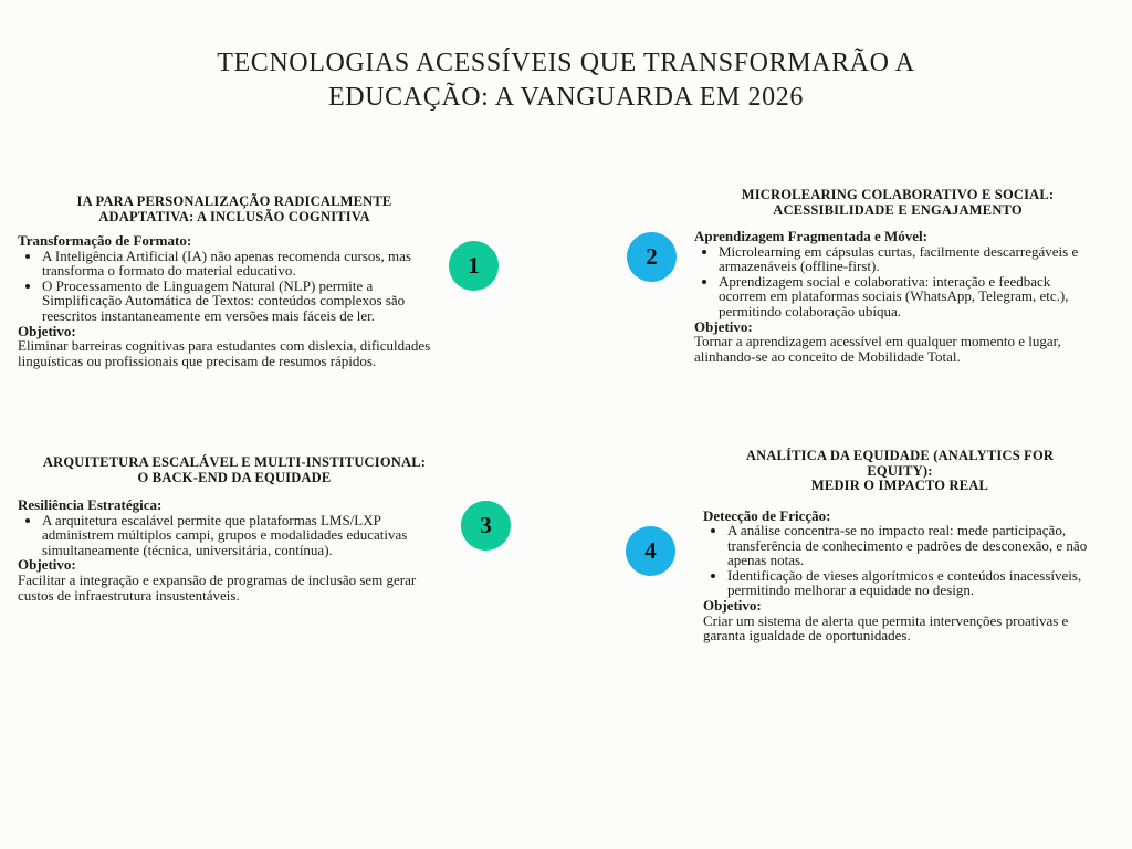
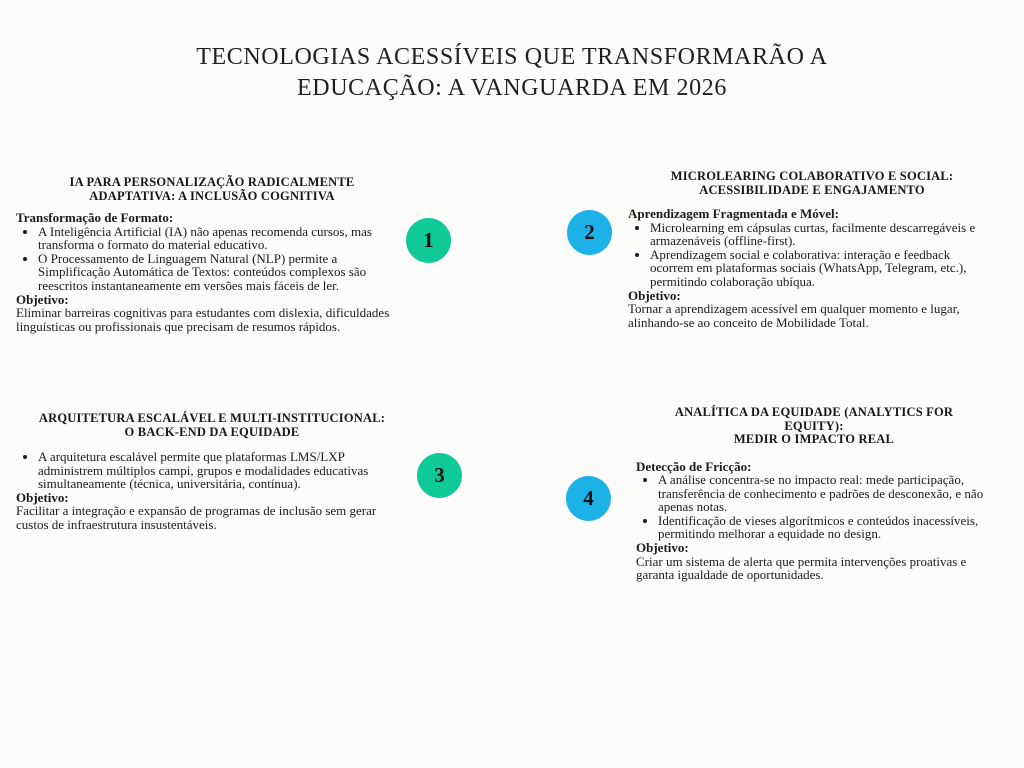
  TECNOLOGIAS ACESSÍVEIS QUE TRANSFORMARÃO A
  EDUCAÇÃO: A VANGUARDA EM 2026
  IA PARA PERSONALIZAÇÃO RADICALMENTE
  ADAPTATIVA: A INCLUSÃO COGNITIVA
  Transformação de Formato:
  A Inteligência Artificial (IA) não apenas recomenda cursos, mas transforma o formato do material educativo.
  O Processamento de Linguagem Natural (NLP) permite a Simplificação Automática de Textos: conteúdos complexos são reescritos instantaneamente em versões mais fáceis de ler.
  Objetivo:
  Eliminar barreiras cognitivas para estudantes com dislexia, dificuldades linguísticas ou profissionais que precisam de resumos rápidos.
  MICROLEARING COLABORATIVO E SOCIAL:
  ACESSIBILIDADE E ENGAJAMENTO
  Aprendizagem Fragmentada e Móvel:
  Microlearning em cápsulas curtas, facilmente descarregáveis e armazenáveis (offline-first).
  Aprendizagem social e colaborativa: interação e feedback ocorrem em plataformas sociais (WhatsApp, Telegram, etc.), permitindo colaboração ubíqua.
  Objetivo:
  Tornar a aprendizagem acessível em qualquer momento e lugar, alinhando-se ao conceito de Mobilidade Total.
  ARQUITETURA ESCALÁVEL E MULTI-INSTITUCIONAL:
  O BACK-END DA EQUIDADE
- Resiliência Estratégica:
  A arquitetura escalável permite que plataformas LMS/LXP administrem múltiplos campi, grupos e modalidades educativas simultaneamente (técnica, universitária, contínua).
  Objetivo:
  Facilitar a integração e expansão de programas de inclusão sem gerar custos de infraestrutura insustentáveis.
  ANALÍTICA DA EQUIDADE (ANALYTICS FOR
  EQUITY):
  MEDIR O IMPACTO REAL
  Detecção de Fricção:
  A análise concentra-se no impacto real: mede participação, transferência de conhecimento e padrões de desconexão, e não apenas notas.
  Identificação de vieses algorítmicos e conteúdos inacessíveis, permitindo melhorar a equidade no design.
  Objetivo:
  Criar um sistema de alerta que permita intervenções proativas e garanta igualdade de oportunidades.
  1
  2
  3
  4
